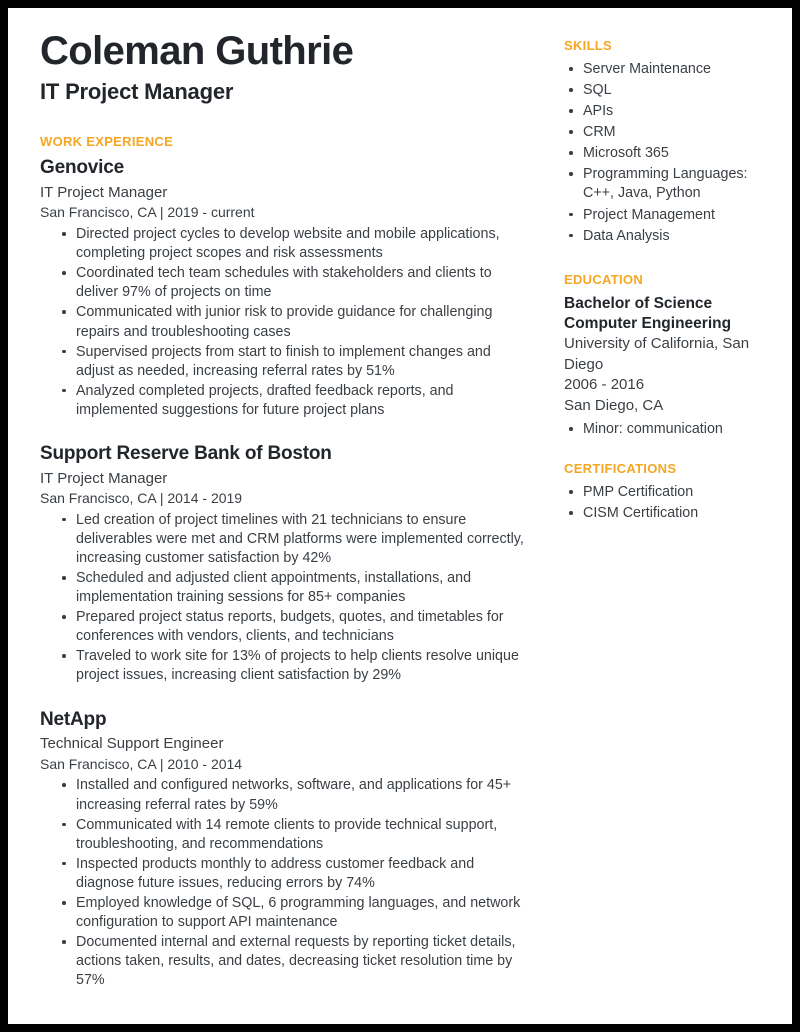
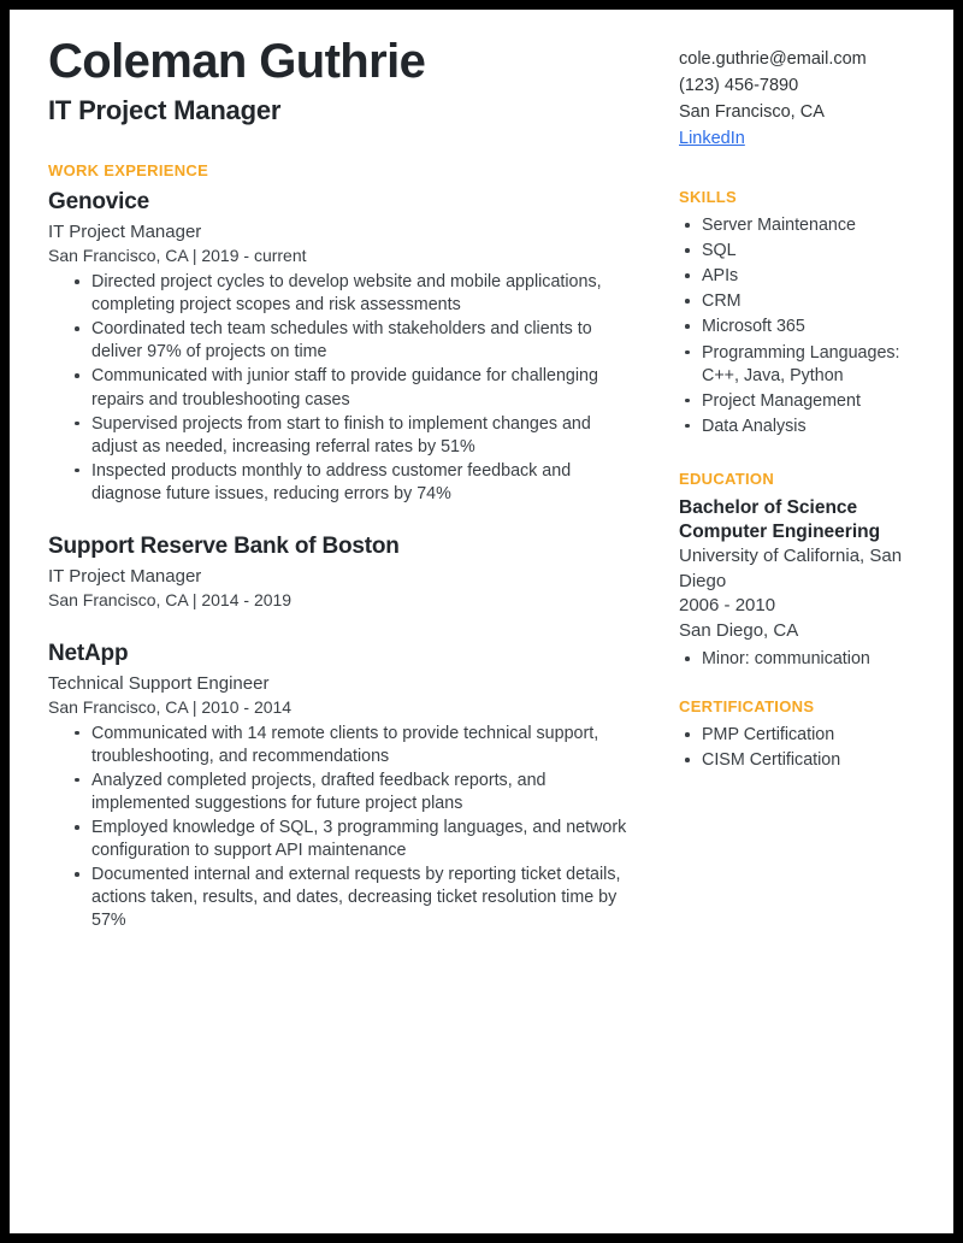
  Coleman Guthrie
  IT Project Manager
  WORK EXPERIENCE
  Genovice
  IT Project Manager
  San Francisco, CA | 2019 - current
  Directed project cycles to develop website and mobile applications, completing project scopes and risk assessments
  Coordinated tech team schedules with stakeholders and clients to deliver 97% of projects on time
- Communicated with junior risk to provide guidance for challenging repairs and troubleshooting cases
+ Communicated with junior staff to provide guidance for challenging repairs and troubleshooting cases
  Supervised projects from start to finish to implement changes and adjust as needed, increasing referral rates by 51%
- Analyzed completed projects, drafted feedback reports, and implemented suggestions for future project plans
+ Inspected products monthly to address customer feedback and diagnose future issues, reducing errors by 74%
  Support Reserve Bank of Boston
  IT Project Manager
  San Francisco, CA | 2014 - 2019
- Led creation of project timelines with 21 technicians to ensure deliverables were met and CRM platforms were implemented correctly, increasing customer satisfaction by 42%
- Scheduled and adjusted client appointments, installations, and implementation training sessions for 85+ companies
- Prepared project status reports, budgets, quotes, and timetables for conferences with vendors, clients, and technicians
- Traveled to work site for 13% of projects to help clients resolve unique project issues, increasing client satisfaction by 29%
  NetApp
  Technical Support Engineer
  San Francisco, CA | 2010 - 2014
- Installed and configured networks, software, and applications for 45+ increasing referral rates by 59%
  Communicated with 14 remote clients to provide technical support, troubleshooting, and recommendations
- Inspected products monthly to address customer feedback and diagnose future issues, reducing errors by 74%
+ Analyzed completed projects, drafted feedback reports, and implemented suggestions for future project plans
- Employed knowledge of SQL, 6 programming languages, and network configuration to support API maintenance
+ Employed knowledge of SQL, 3 programming languages, and network configuration to support API maintenance
  Documented internal and external requests by reporting ticket details, actions taken, results, and dates, decreasing ticket resolution time by 57%
+ cole.guthrie@email.com
+ (123) 456-7890
+ San Francisco, CA
+ LinkedIn
  SKILLS
  Server Maintenance
  SQL
  APIs
  CRM
  Microsoft 365
  Programming Languages: C++, Java, Python
  Project Management
  Data Analysis
  EDUCATION
  Bachelor of Science
  Computer Engineering
  University of California, San Diego
- 2006 - 2016
+ 2006 - 2010
  San Diego, CA
  Minor: communication
  CERTIFICATIONS
  PMP Certification
  CISM Certification
